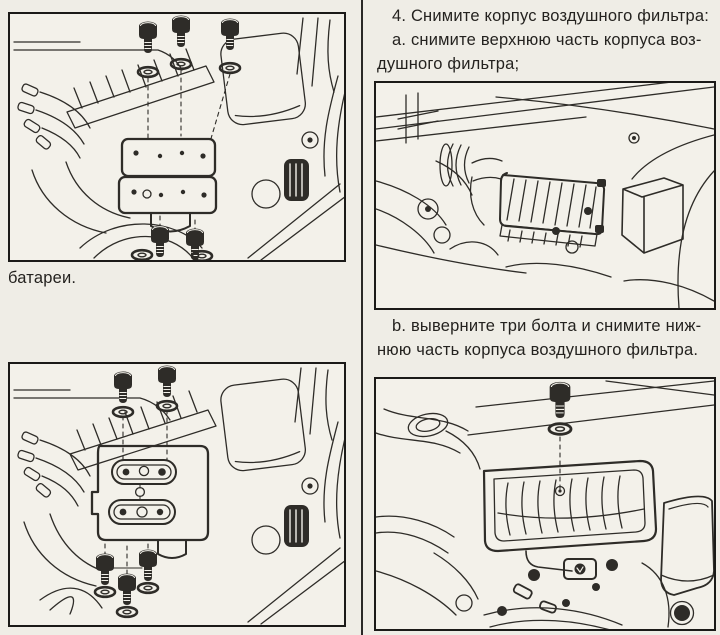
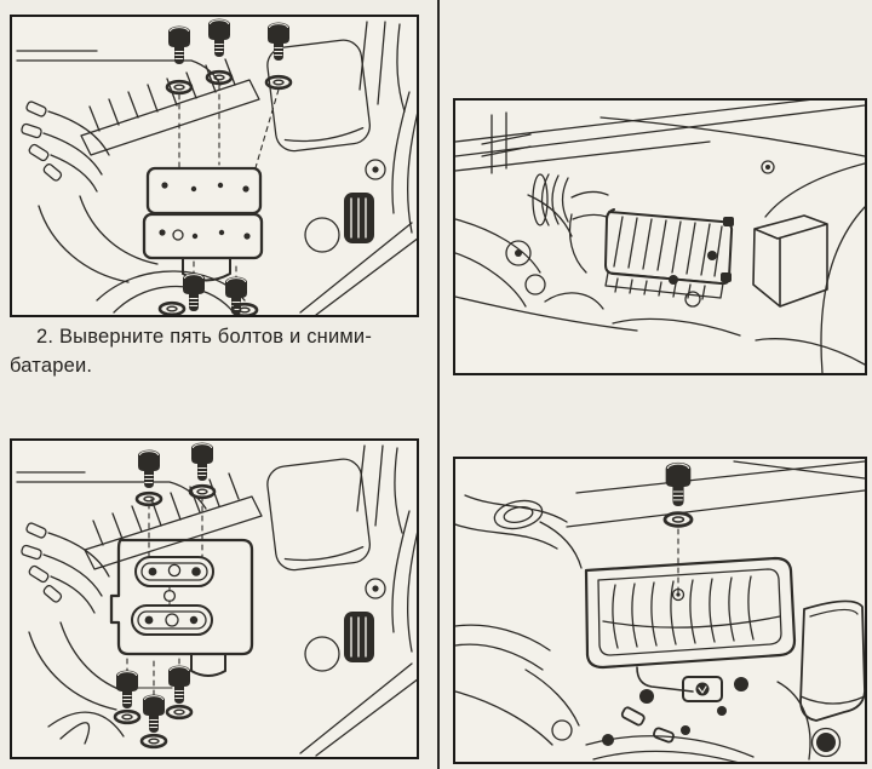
+ 2. Выверните пять болтов и сними-
  батареи.
- 4. Снимите корпус воздушного фильтра:
- a. снимите верхнюю часть корпуса воз-
- душного фильтра;
- b. выверните три болта и снимите ниж-
- нюю часть корпуса воздушного фильтра.
